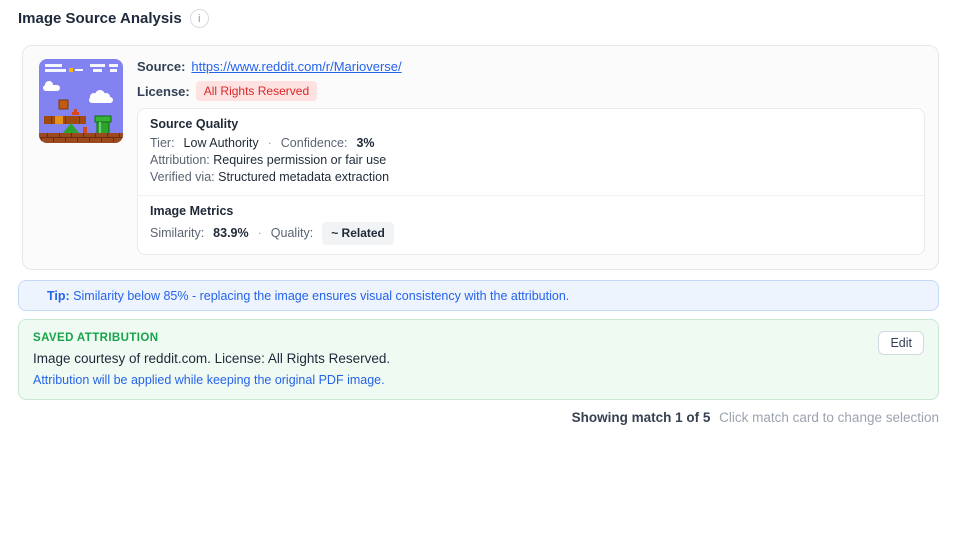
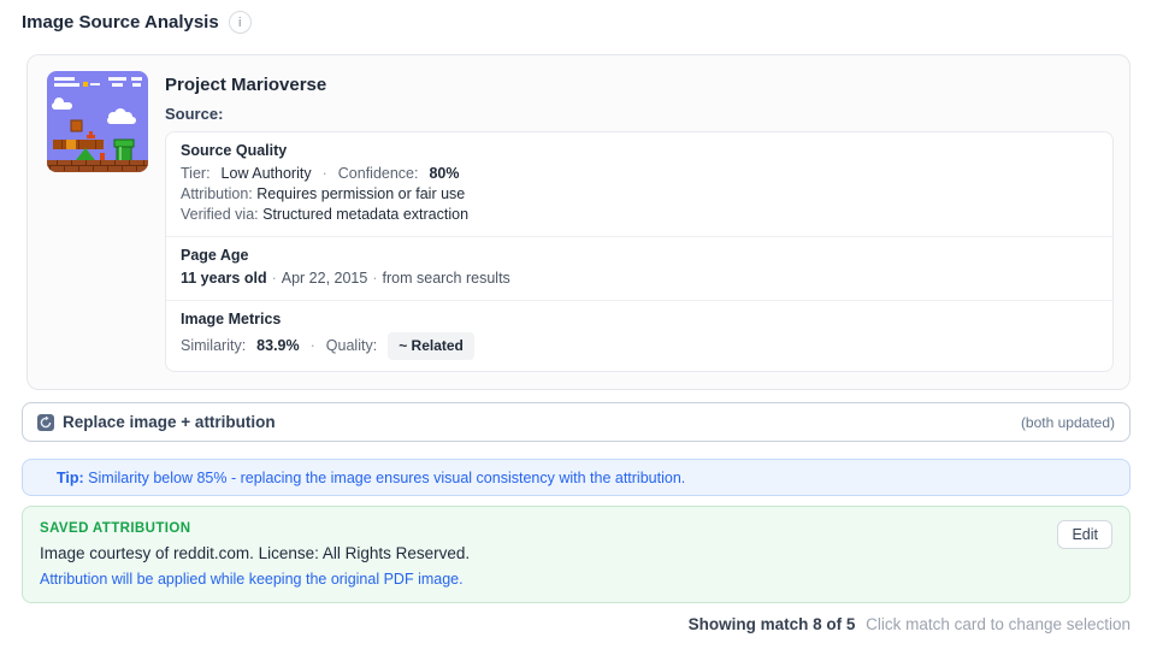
  Image Source Analysis
  i
+ Project Marioverse
  Source:
- https://www.reddit.com/r/Marioverse/
- License:
- All Rights Reserved
  Source Quality
- Tier: Low Authority · Confidence: 3%
+ Tier: Low Authority · Confidence: 80%
  Attribution: Requires permission or fair use
  Verified via: Structured metadata extraction
+ Page Age
+ 11 years old · Apr 22, 2015 · from search results
  Image Metrics
  Similarity: 83.9% · Quality: ~ Related
+ Replace image + attribution
+ (both updated)
  Tip: Similarity below 85% - replacing the image ensures visual consistency with the attribution.
  SAVED ATTRIBUTION
  Image courtesy of reddit.com. License: All Rights Reserved.
  Attribution will be applied while keeping the original PDF image.
  Edit
- Showing match 1 of 5 Click match card to change selection
+ Showing match 8 of 5 Click match card to change selection
